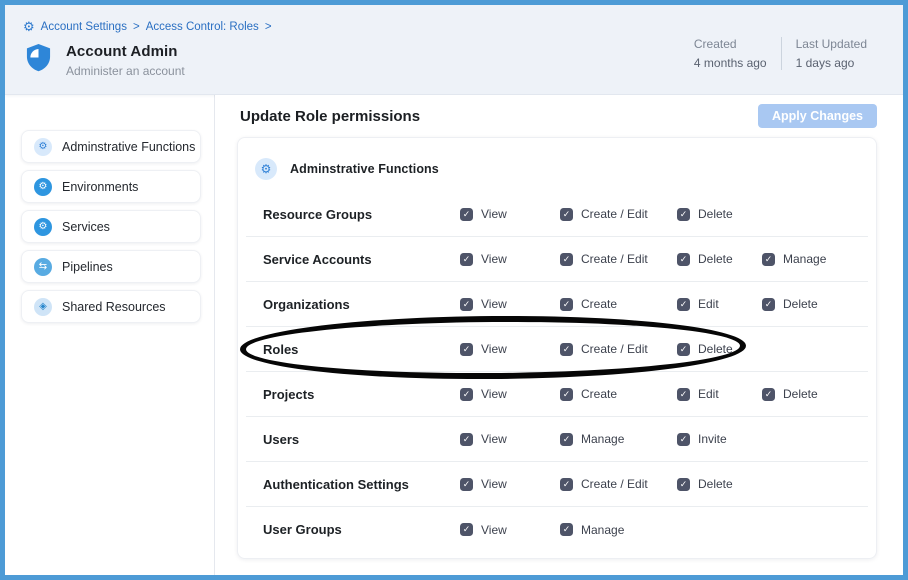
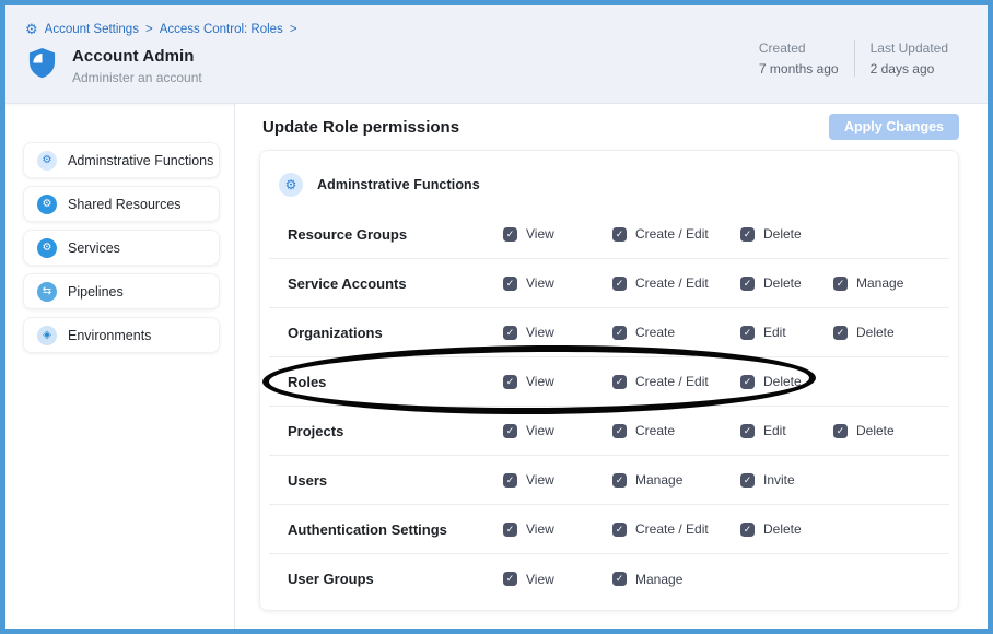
  ⚙
  Account Settings
  >
  Access Control: Roles
  >
  Account Admin
  Administer an account
  Created
- 4 months ago
+ 7 months ago
  Last Updated
- 1 days ago
+ 2 days ago
  ⚙
  Adminstrative Functions
  ⚙
- Environments
+ Shared Resources
  ⚙
  Services
  ⇆
  Pipelines
  ◈
- Shared Resources
+ Environments
  Update Role permissions
  Apply Changes
  ⚙
  Adminstrative Functions
  Resource Groups
  View
  Create / Edit
  Delete
  Service Accounts
  View
  Create / Edit
  Delete
  Manage
  Organizations
  View
  Create
  Edit
  Delete
  Roles
  View
  Create / Edit
  Delete
  Projects
  View
  Create
  Edit
  Delete
  Users
  View
  Manage
  Invite
  Authentication Settings
  View
  Create / Edit
  Delete
  User Groups
  View
  Manage
